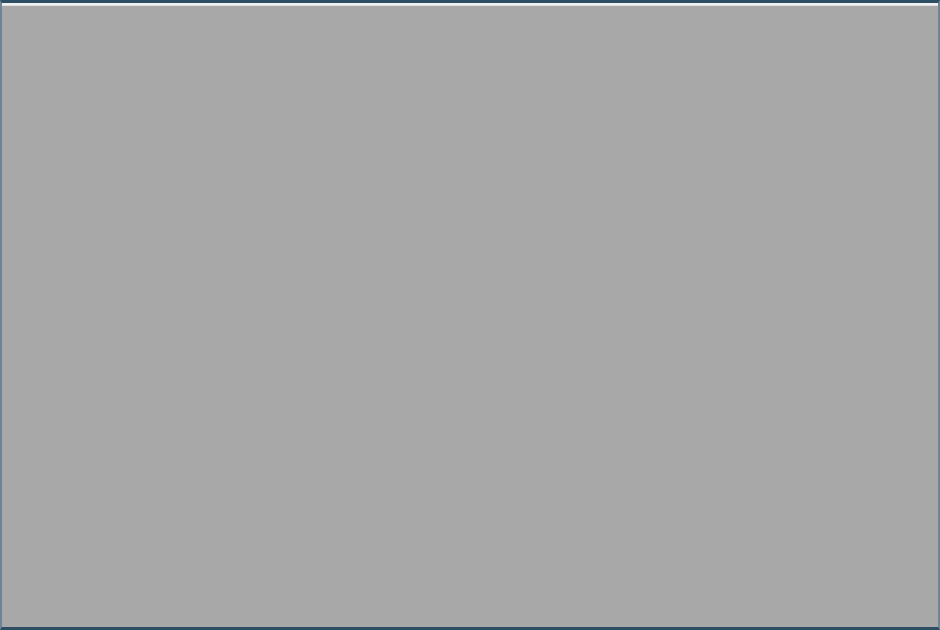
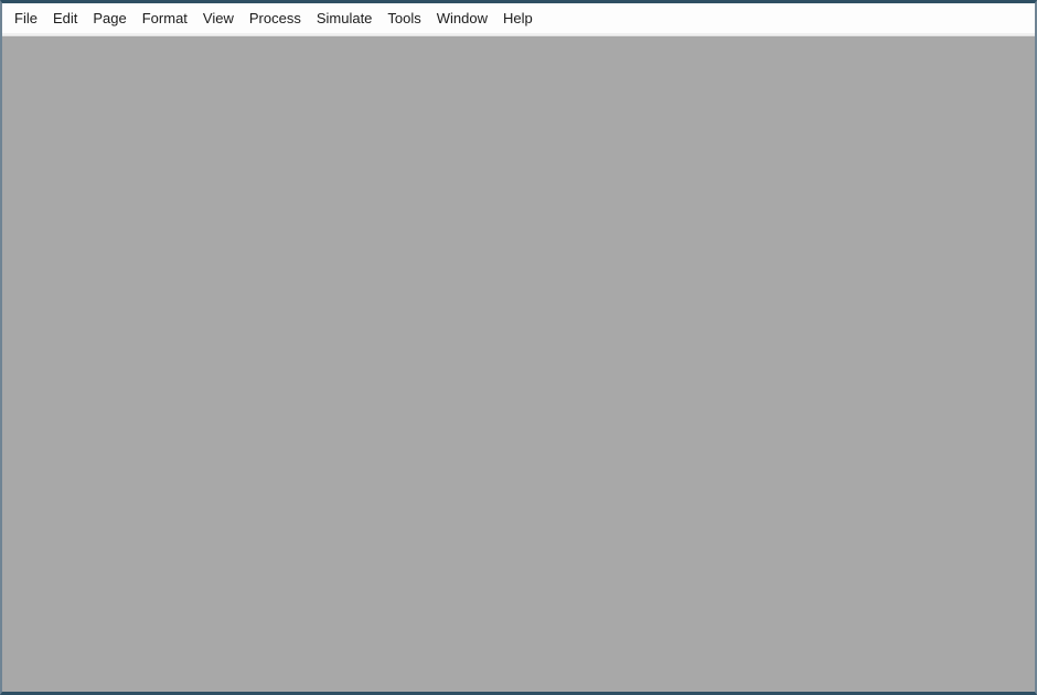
+ File
+ Edit
+ Page
+ Format
+ View
+ Process
+ Simulate
+ Tools
+ Window
+ Help
